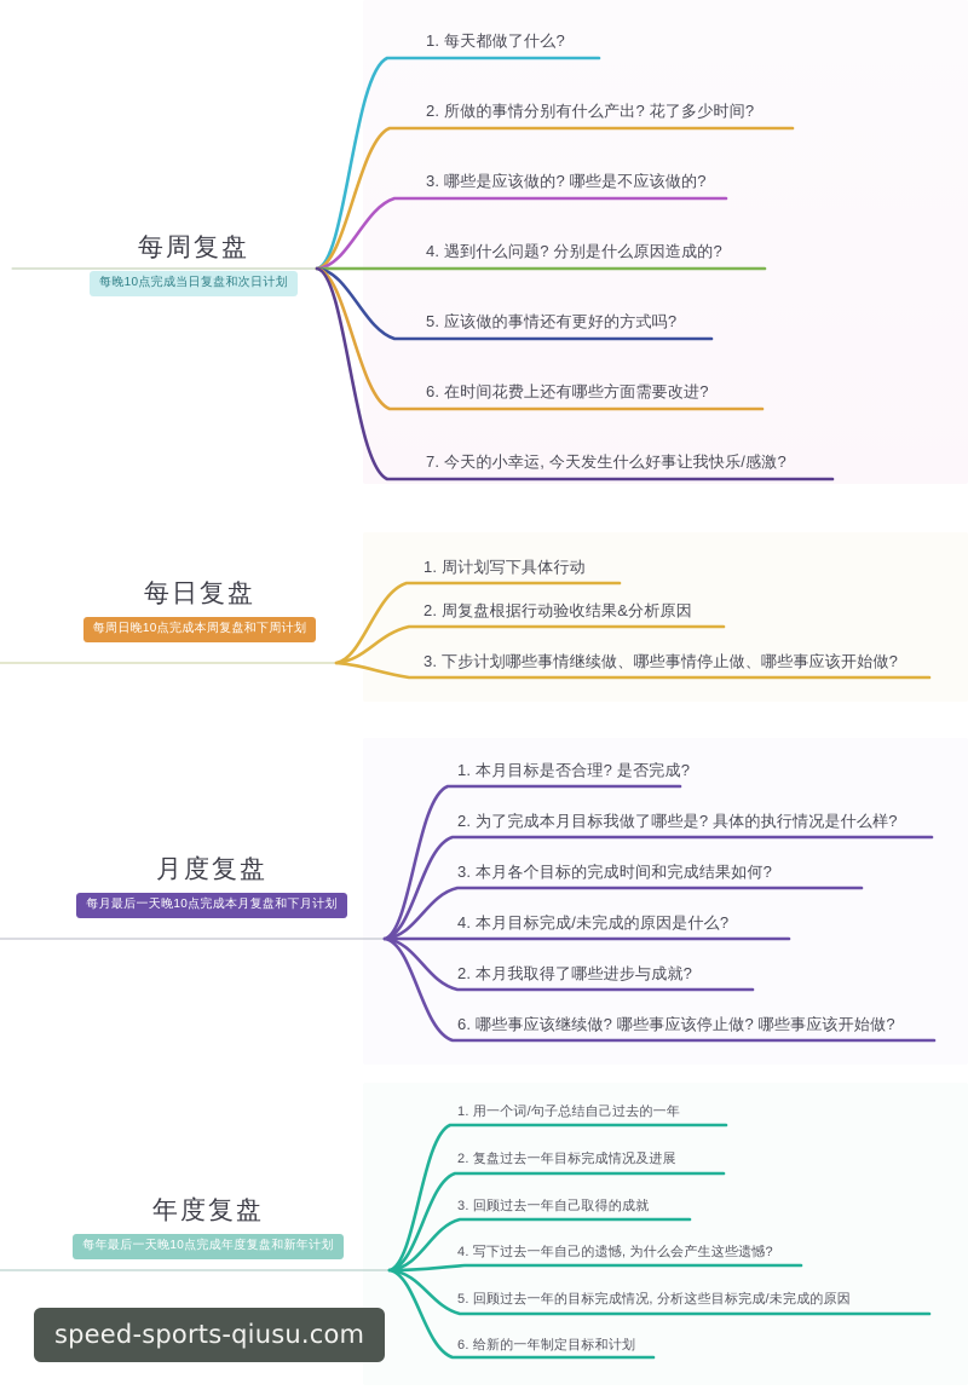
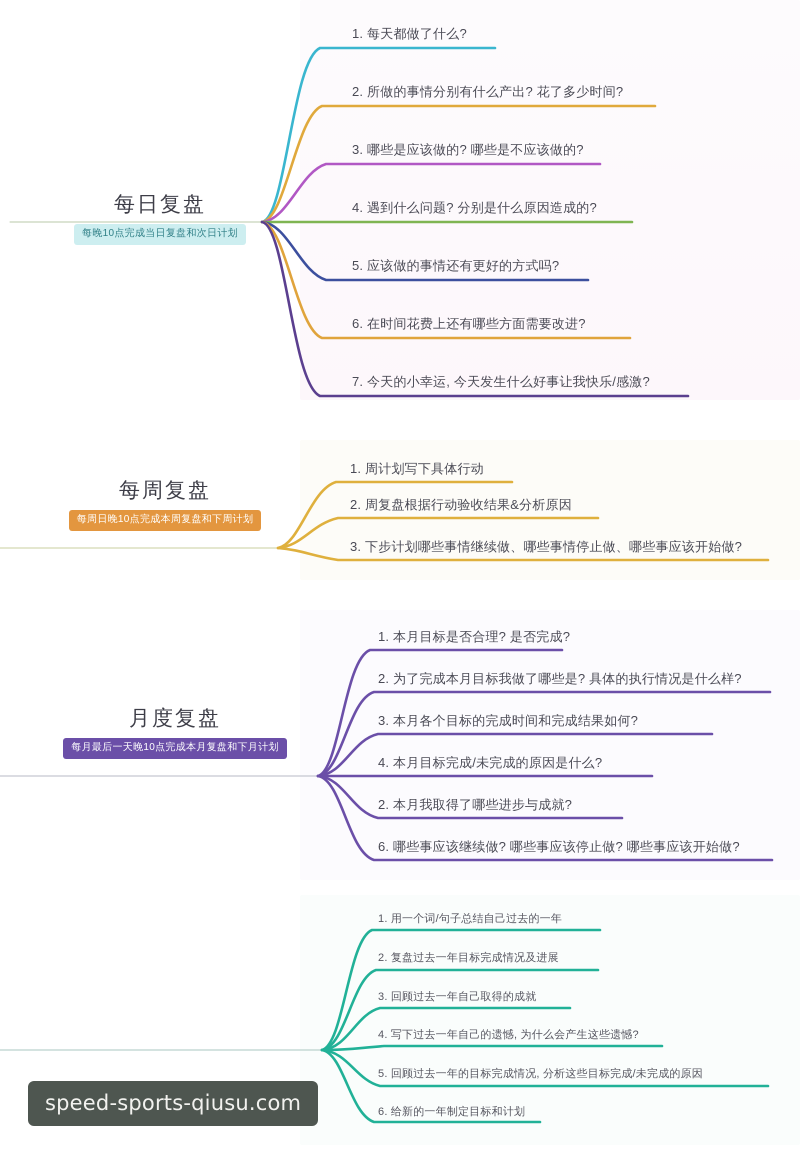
- 每周复盘
+ 每日复盘
  每晚10点完成当日复盘和次日计划
  1. 每天都做了什么?
  2. 所做的事情分别有什么产出? 花了多少时间?
  3. 哪些是应该做的? 哪些是不应该做的?
  4. 遇到什么问题? 分别是什么原因造成的?
  5. 应该做的事情还有更好的方式吗?
  6. 在时间花费上还有哪些方面需要改进?
  7. 今天的小幸运, 今天发生什么好事让我快乐/感激?
- 每日复盘
+ 每周复盘
  每周日晚10点完成本周复盘和下周计划
  1. 周计划写下具体行动
  2. 周复盘根据行动验收结果&分析原因
  3. 下步计划哪些事情继续做、哪些事情停止做、哪些事应该开始做?
  月度复盘
  每月最后一天晚10点完成本月复盘和下月计划
  1. 本月目标是否合理? 是否完成?
  2. 为了完成本月目标我做了哪些是? 具体的执行情况是什么样?
  3. 本月各个目标的完成时间和完成结果如何?
  4. 本月目标完成/未完成的原因是什么?
  2. 本月我取得了哪些进步与成就?
  6. 哪些事应该继续做? 哪些事应该停止做? 哪些事应该开始做?
- 年度复盘
- 每年最后一天晚10点完成年度复盘和新年计划
  1. 用一个词/句子总结自己过去的一年
  2. 复盘过去一年目标完成情况及进展
  3. 回顾过去一年自己取得的成就
  4. 写下过去一年自己的遗憾, 为什么会产生这些遗憾?
  5. 回顾过去一年的目标完成情况, 分析这些目标完成/未完成的原因
  6. 给新的一年制定目标和计划
  speed-sports-qiusu.com
